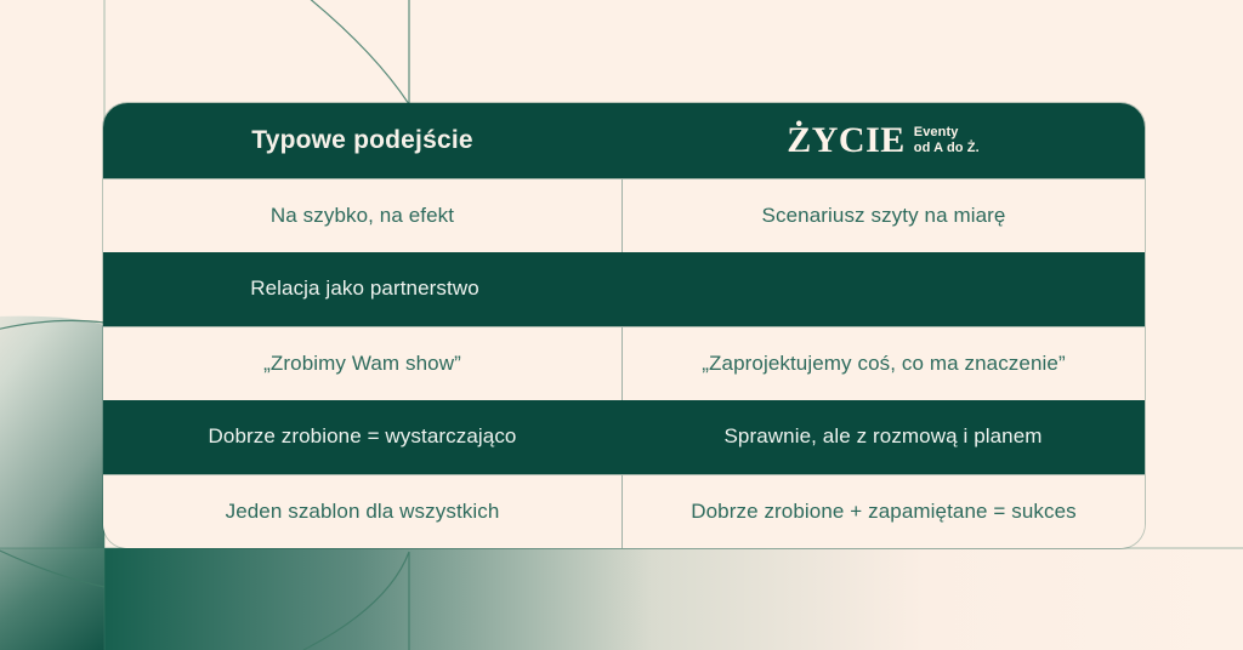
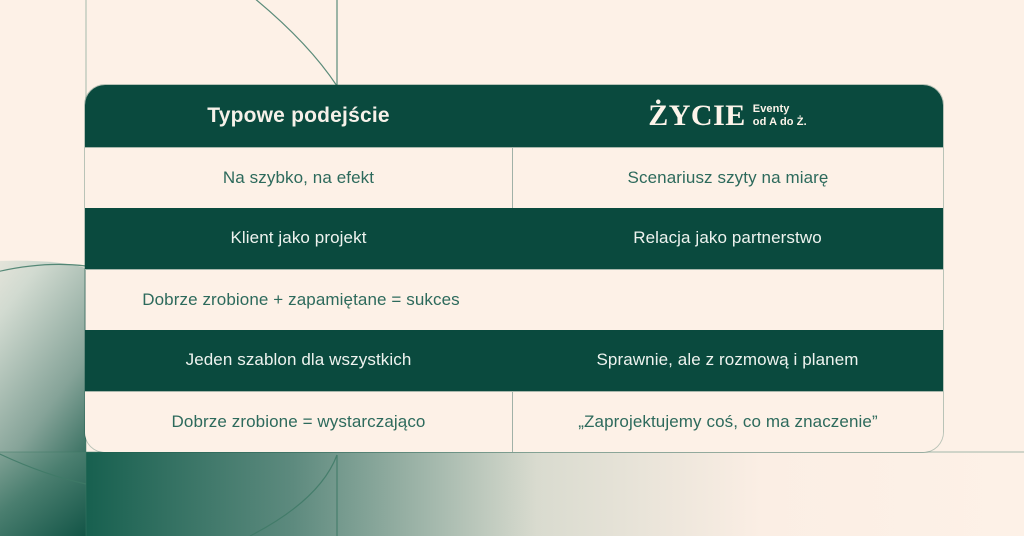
  Typowe podejście
  ŻYCIE
  Eventy
  od A do Ż.
  Na szybko, na efekt
  Scenariusz szyty na miarę
+ Klient jako projekt
  Relacja jako partnerstwo
- „Zrobimy Wam show”
- „Zaprojektujemy coś, co ma znaczenie”
+ Dobrze zrobione + zapamiętane = sukces
- Dobrze zrobione = wystarczająco
+ Jeden szablon dla wszystkich
  Sprawnie, ale z rozmową i planem
- Jeden szablon dla wszystkich
+ Dobrze zrobione = wystarczająco
- Dobrze zrobione + zapamiętane = sukces
+ „Zaprojektujemy coś, co ma znaczenie”
